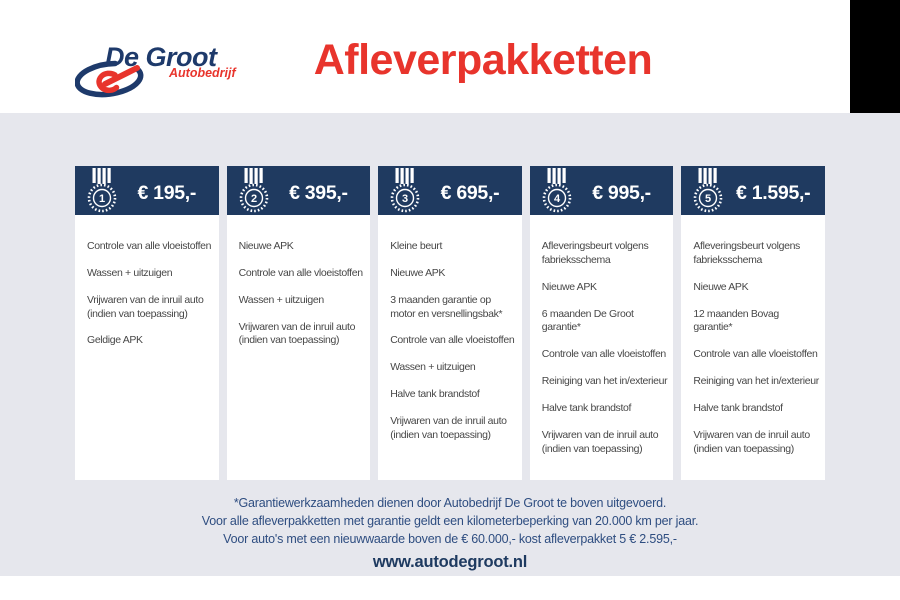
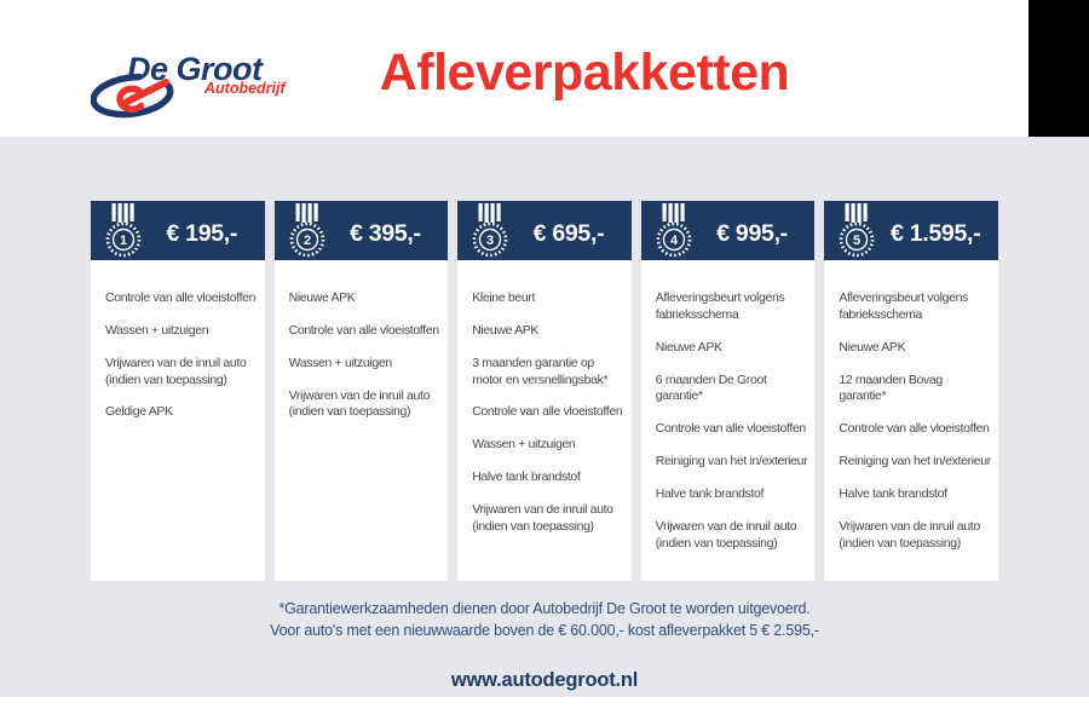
  De Groot
  Autobedrijf
  Afleverpakketten
  1
  € 195,-
  Controle van alle vloeistoffen
  Wassen + uitzuigen
  Vrijwaren van de inruil auto (indien van toepassing)
  Geldige APK
  2
  € 395,-
  Nieuwe APK
  Controle van alle vloeistoffen
  Wassen + uitzuigen
  Vrijwaren van de inruil auto (indien van toepassing)
  3
  € 695,-
  Kleine beurt
  Nieuwe APK
  3 maanden garantie op motor en versnellingsbak*
  Controle van alle vloeistoffen
  Wassen + uitzuigen
  Halve tank brandstof
  Vrijwaren van de inruil auto (indien van toepassing)
  4
  € 995,-
  Afleveringsbeurt volgens fabrieksschema
  Nieuwe APK
  6 maanden De Groot garantie*
  Controle van alle vloeistoffen
  Reiniging van het in/exterieur
  Halve tank brandstof
  Vrijwaren van de inruil auto (indien van toepassing)
  5
  € 1.595,-
  Afleveringsbeurt volgens fabrieksschema
  Nieuwe APK
  12 maanden Bovag garantie*
  Controle van alle vloeistoffen
  Reiniging van het in/exterieur
  Halve tank brandstof
  Vrijwaren van de inruil auto (indien van toepassing)
- *Garantiewerkzaamheden dienen door Autobedrijf De Groot te boven uitgevoerd.
+ *Garantiewerkzaamheden dienen door Autobedrijf De Groot te worden uitgevoerd.
- Voor alle afleverpakketten met garantie geldt een kilometerbeperking van 20.000 km per jaar.
  Voor auto's met een nieuwwaarde boven de € 60.000,- kost afleverpakket 5 € 2.595,-
  www.autodegroot.nl
